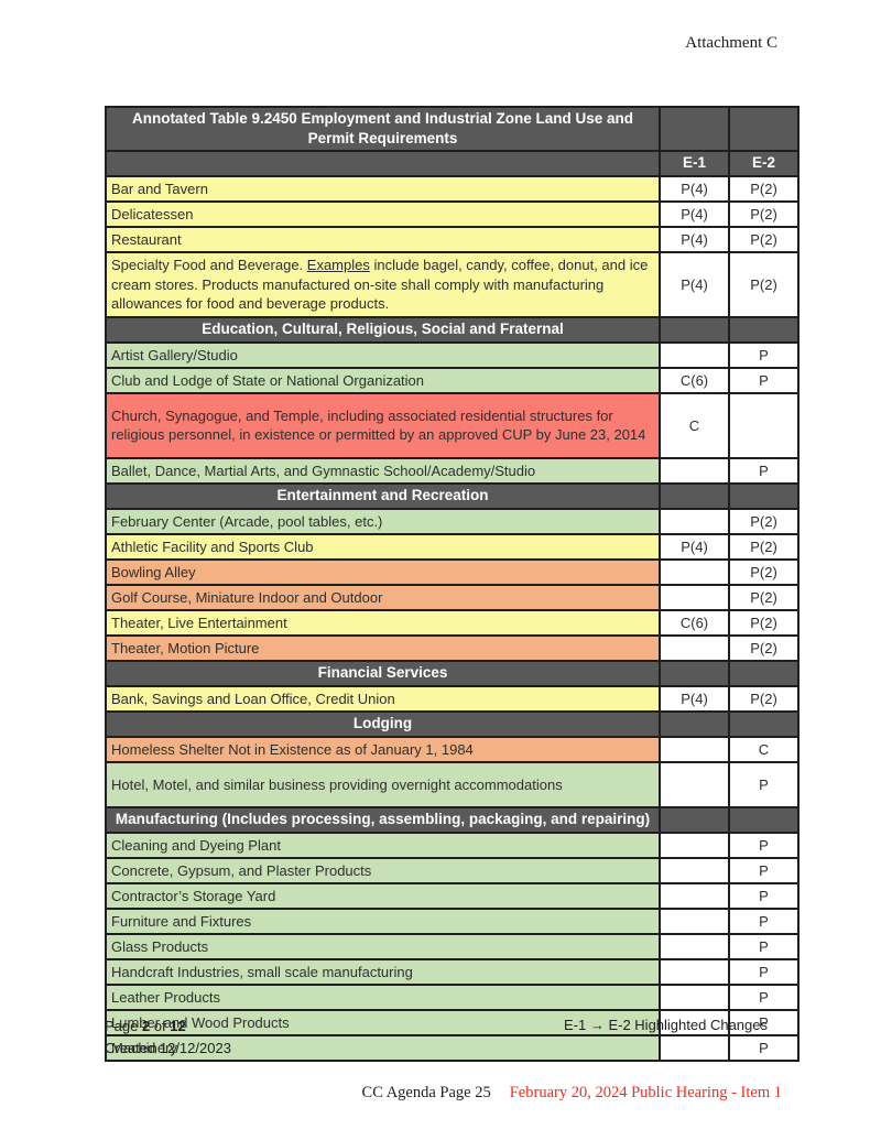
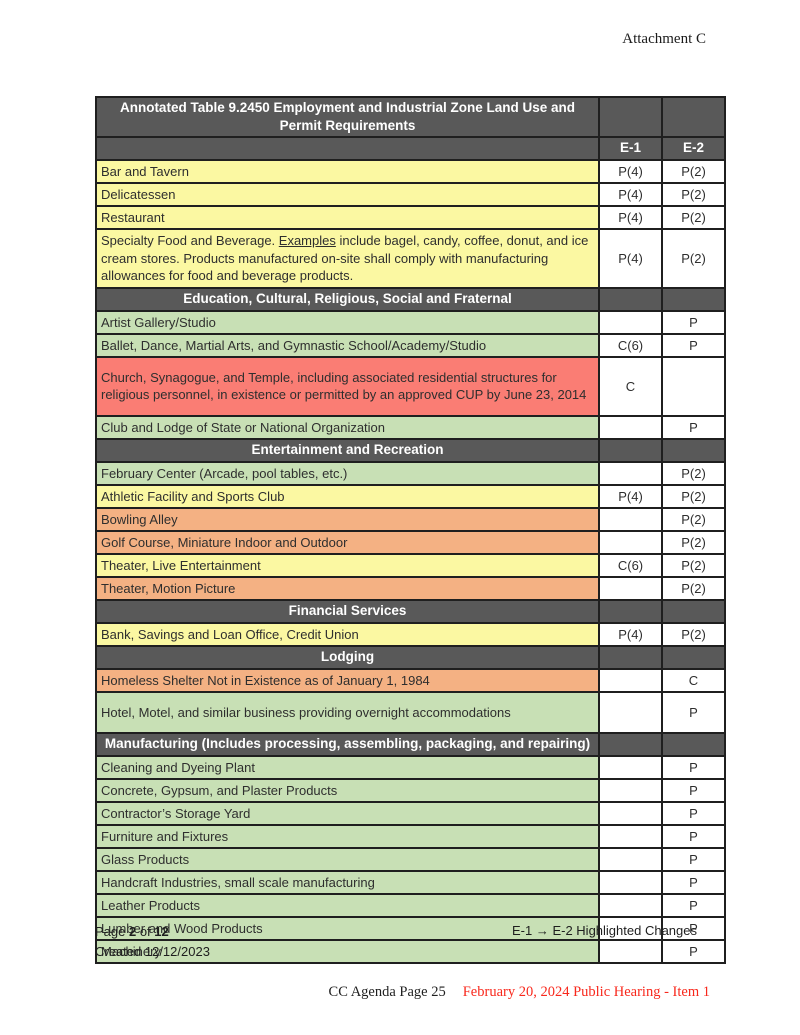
  Attachment C
  Annotated Table 9.2450 Employment and Industrial Zone Land Use and Permit Requirements
  	E-1	E-2
  Bar and Tavern	P(4)	P(2)
  Delicatessen	P(4)	P(2)
  Restaurant	P(4)	P(2)
  Specialty Food and Beverage. Examples include bagel, candy, coffee, donut, and ice cream stores. Products manufactured on-site shall comply with manufacturing allowances for food and beverage products.	P(4)	P(2)
  Education, Cultural, Religious, Social and Fraternal
  Artist Gallery/Studio		P
- Club and Lodge of State or National Organization	C(6)	P
+ Ballet, Dance, Martial Arts, and Gymnastic School/Academy/Studio	C(6)	P
  Church, Synagogue, and Temple, including associated residential structures for religious personnel, in existence or permitted by an approved CUP by June 23, 2014	C
- Ballet, Dance, Martial Arts, and Gymnastic School/Academy/Studio		P
+ Club and Lodge of State or National Organization		P
  Entertainment and Recreation
  February Center (Arcade, pool tables, etc.)		P(2)
  Athletic Facility and Sports Club	P(4)	P(2)
  Bowling Alley		P(2)
  Golf Course, Miniature Indoor and Outdoor		P(2)
  Theater, Live Entertainment	C(6)	P(2)
  Theater, Motion Picture		P(2)
  Financial Services
  Bank, Savings and Loan Office, Credit Union	P(4)	P(2)
  Lodging
  Homeless Shelter Not in Existence as of January 1, 1984		C
  Hotel, Motel, and similar business providing overnight accommodations		P
  Manufacturing (Includes processing, assembling, packaging, and repairing)
  Cleaning and Dyeing Plant		P
  Concrete, Gypsum, and Plaster Products		P
  Contractor’s Storage Yard		P
  Furniture and Fixtures		P
  Glass Products		P
  Handcraft Industries, small scale manufacturing		P
  Leather Products		P
  Lumber and Wood Products		P
  Machinery		P
  Page 2 of 12
  Created 12/12/2023
  E-1 → E-2 Highlighted Changes
  CC Agenda Page 25
  February 20, 2024 Public Hearing - Item 1
